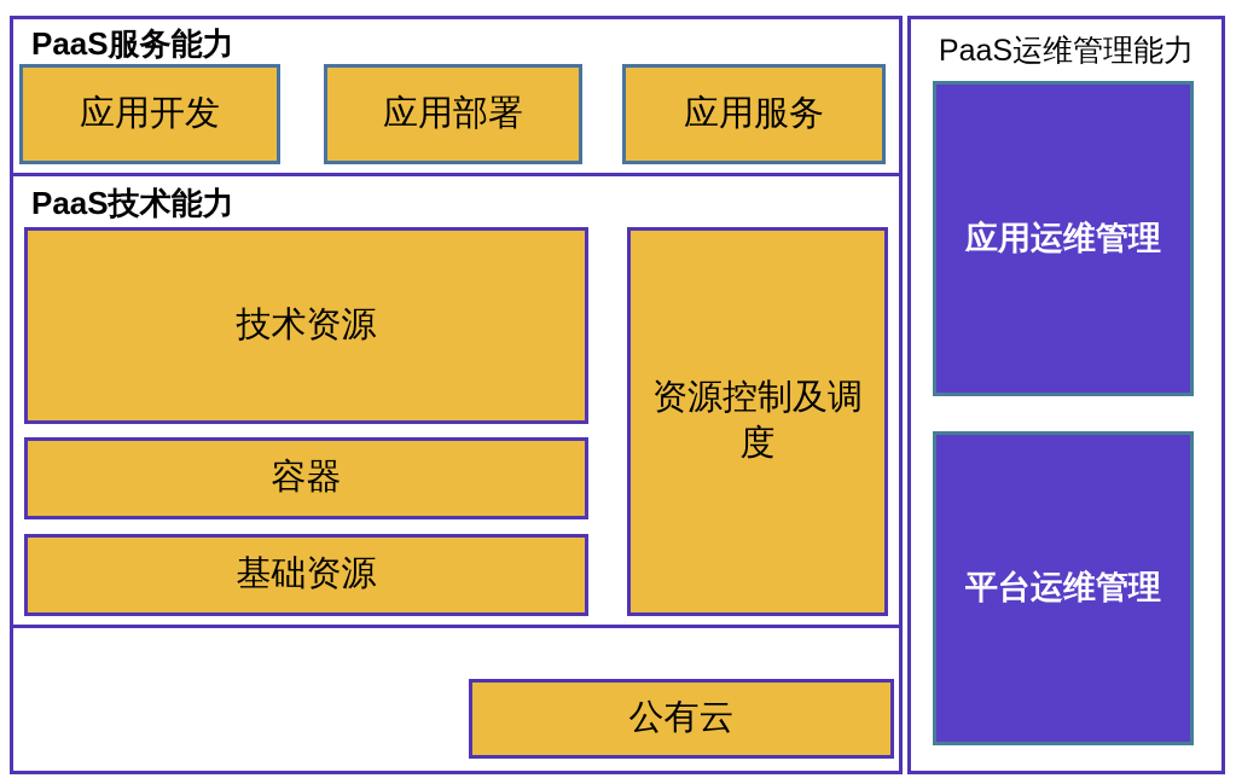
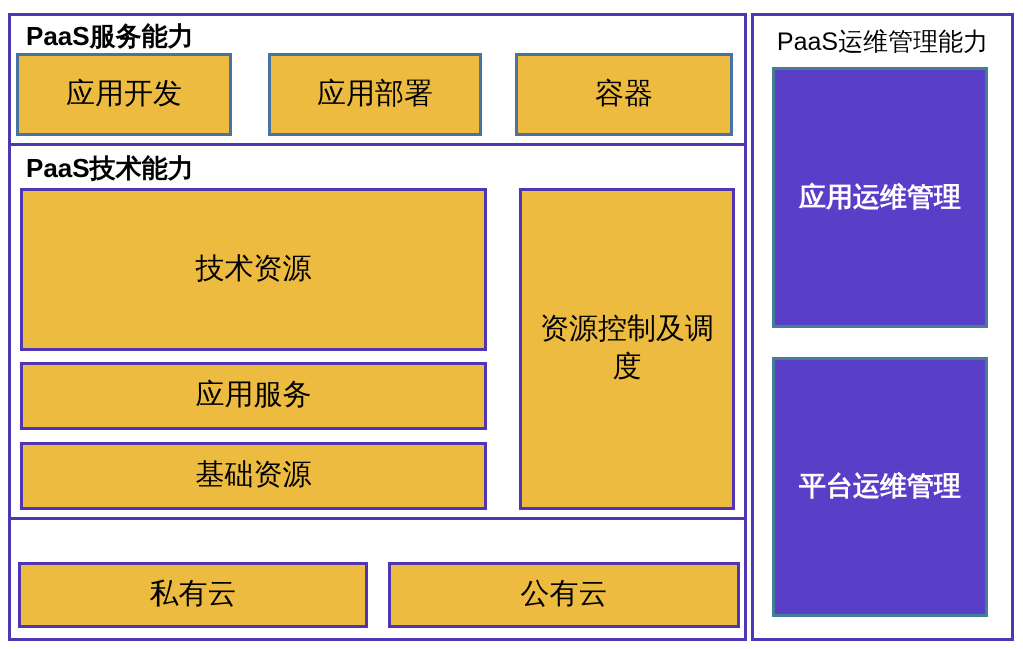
  PaaS服务能力
  应用开发
  应用部署
- 应用服务
+ 容器
  PaaS技术能力
  技术资源
- 容器
+ 应用服务
  基础资源
  资源控制及调度
+ 私有云
  公有云
  PaaS运维管理能力
  应用运维管理
  平台运维管理
